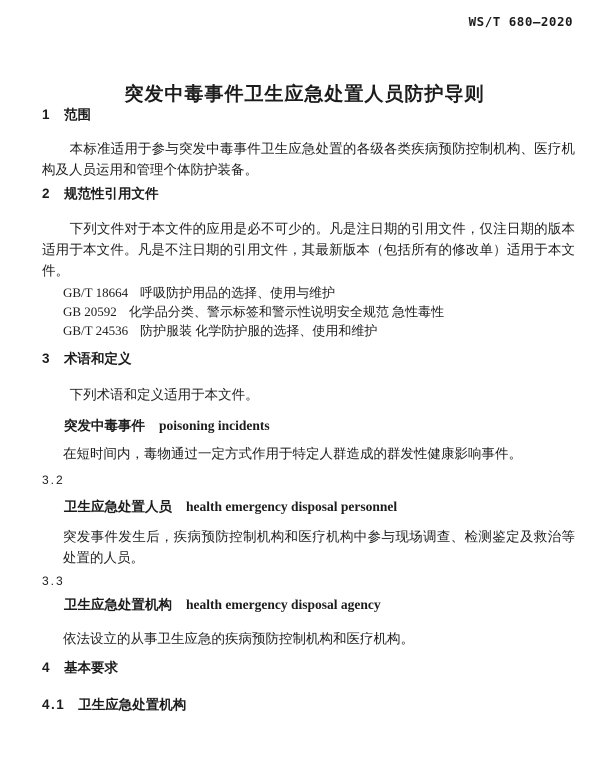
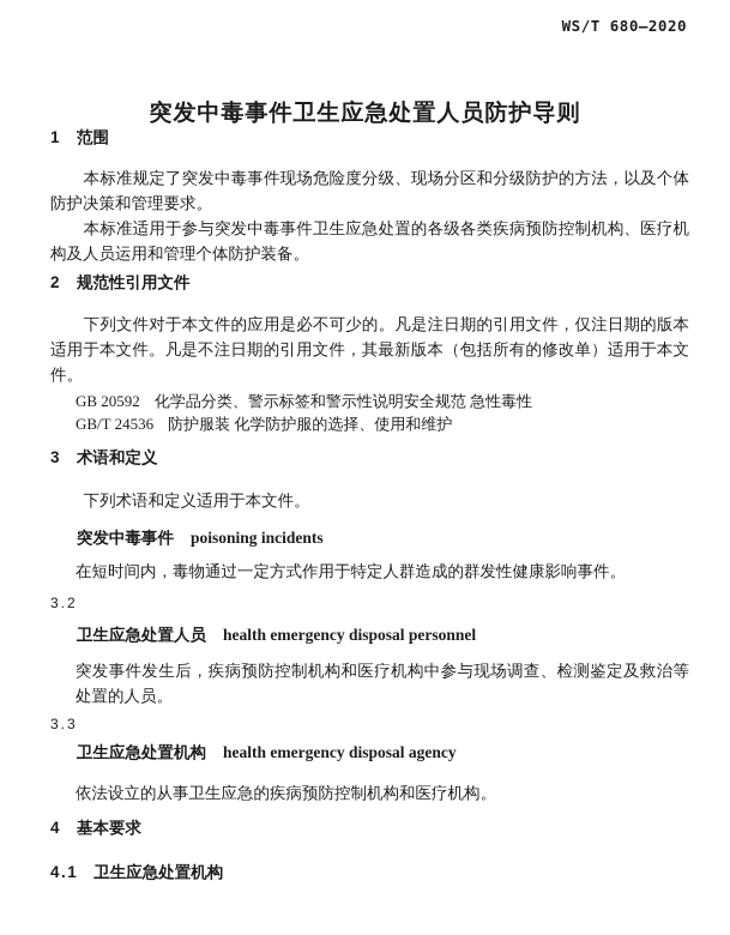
  WS/T 680—2020
  突发中毒事件卫生应急处置人员防护导则
  1 范围
+ 本标准规定了突发中毒事件现场危险度分级、现场分区和分级防护的方法，以及个体防护决策和管理要求。
  本标准适用于参与突发中毒事件卫生应急处置的各级各类疾病预防控制机构、医疗机构及人员运用和管理个体防护装备。
  2 规范性引用文件
  下列文件对于本文件的应用是必不可少的。凡是注日期的引用文件，仅注日期的版本适用于本文件。凡是不注日期的引用文件，其最新版本（包括所有的修改单）适用于本文件。
- GB/T 18664 呼吸防护用品的选择、使用与维护
  GB 20592 化学品分类、警示标签和警示性说明安全规范 急性毒性
  GB/T 24536 防护服装 化学防护服的选择、使用和维护
  3 术语和定义
  下列术语和定义适用于本文件。
  突发中毒事件 poisoning incidents
  在短时间内，毒物通过一定方式作用于特定人群造成的群发性健康影响事件。
  3.2
  卫生应急处置人员 health emergency disposal personnel
  突发事件发生后，疾病预防控制机构和医疗机构中参与现场调查、检测鉴定及救治等处置的人员。
  3.3
  卫生应急处置机构 health emergency disposal agency
  依法设立的从事卫生应急的疾病预防控制机构和医疗机构。
  4 基本要求
  4.1 卫生应急处置机构
